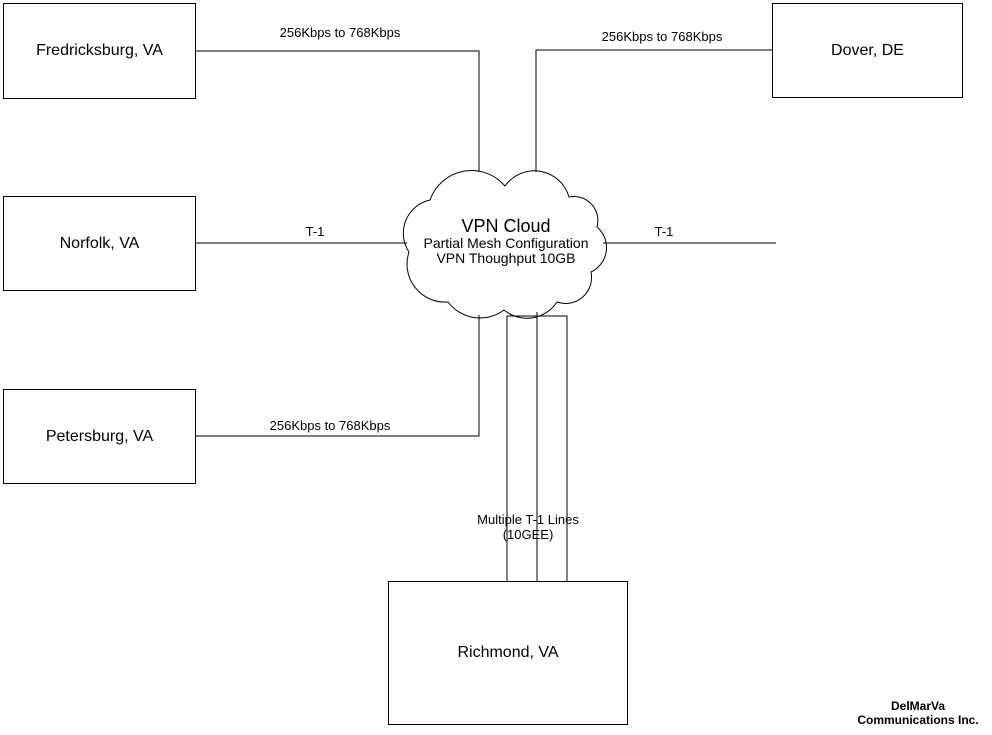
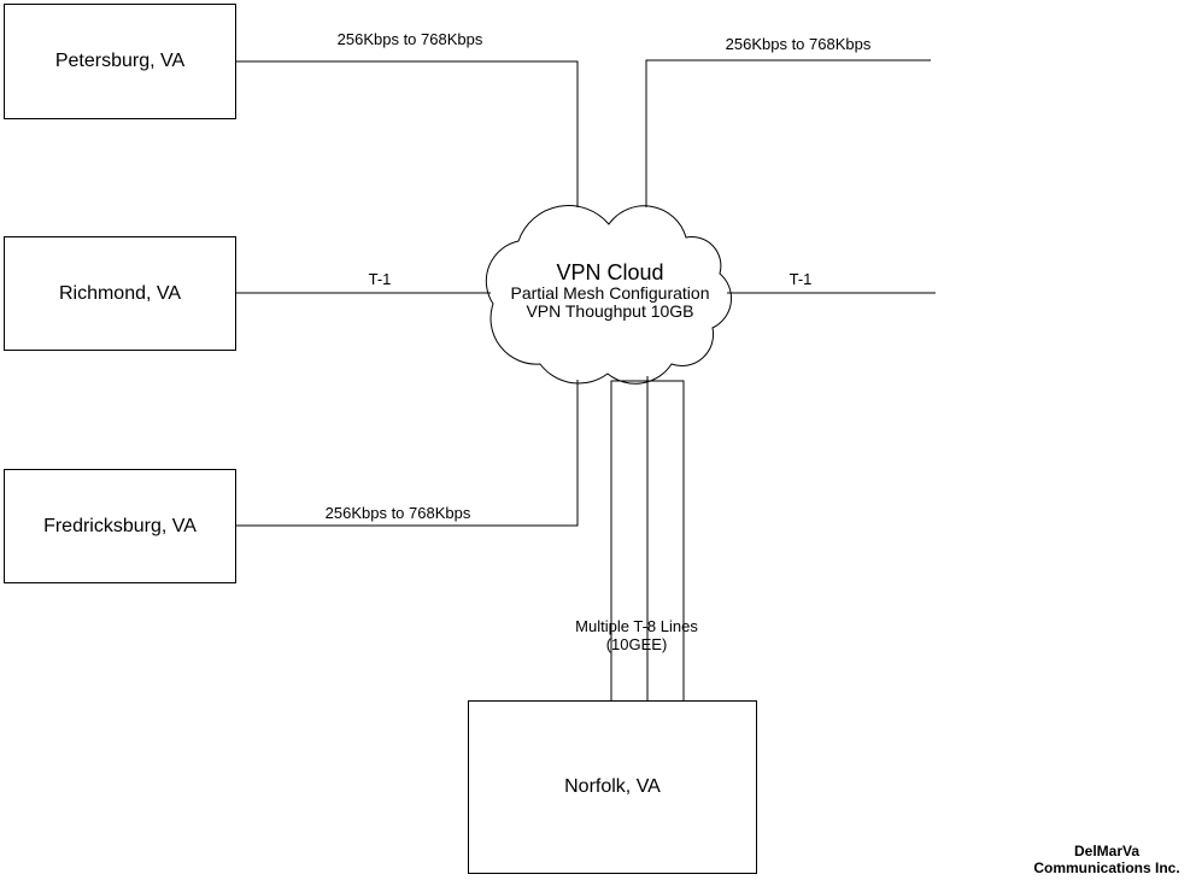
- Fredricksburg, VA
+ Petersburg, VA
- Norfolk, VA
+ Richmond, VA
- Petersburg, VA
+ Fredricksburg, VA
- Dover, DE
- Richmond, VA
+ Norfolk, VA
  VPN Cloud
  Partial Mesh Configuration
  VPN Thoughput 10GB
  256Kbps to 768Kbps
  256Kbps to 768Kbps
  T-1
  T-1
  256Kbps to 768Kbps
- Multiple T-1 Lines
+ Multiple T-8 Lines
  (10GEE)
  DelMarVa
  Communications Inc.
